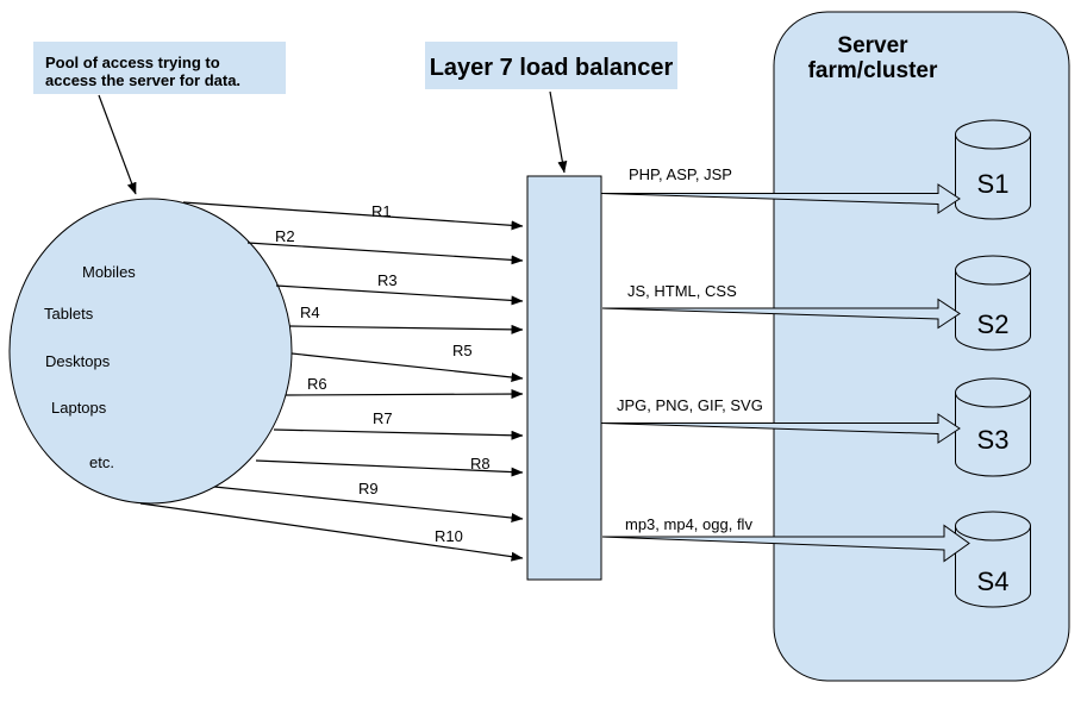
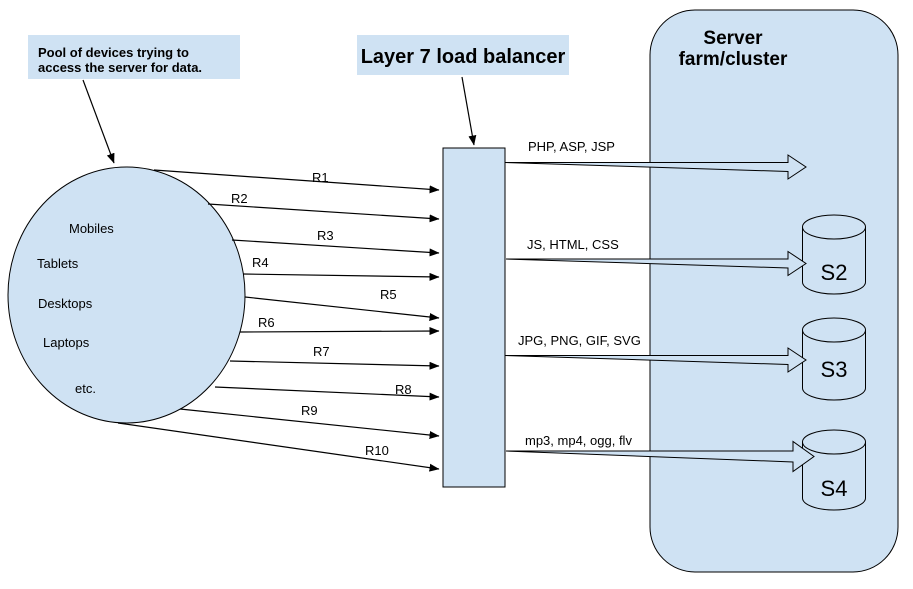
  Server
  farm/cluster
- S1
  S2
  S3
  S4
  PHP, ASP, JSP
  JS, HTML, CSS
  JPG, PNG, GIF, SVG
  mp3, mp4, ogg, flv
  Mobiles
  Tablets
  Desktops
  Laptops
  etc.
  R1
  R2
  R3
  R4
  R5
  R6
  R7
  R8
  R9
  R10
- Pool of access trying to
+ Pool of devices trying to
  access the server for data.
  Layer 7 load balancer
